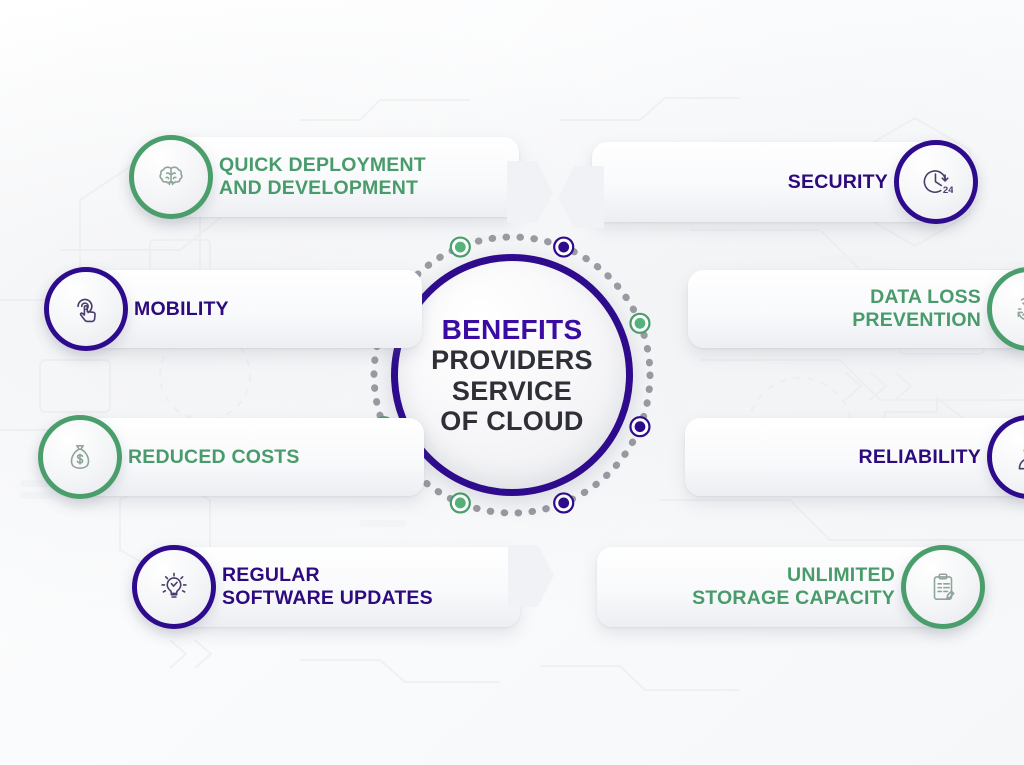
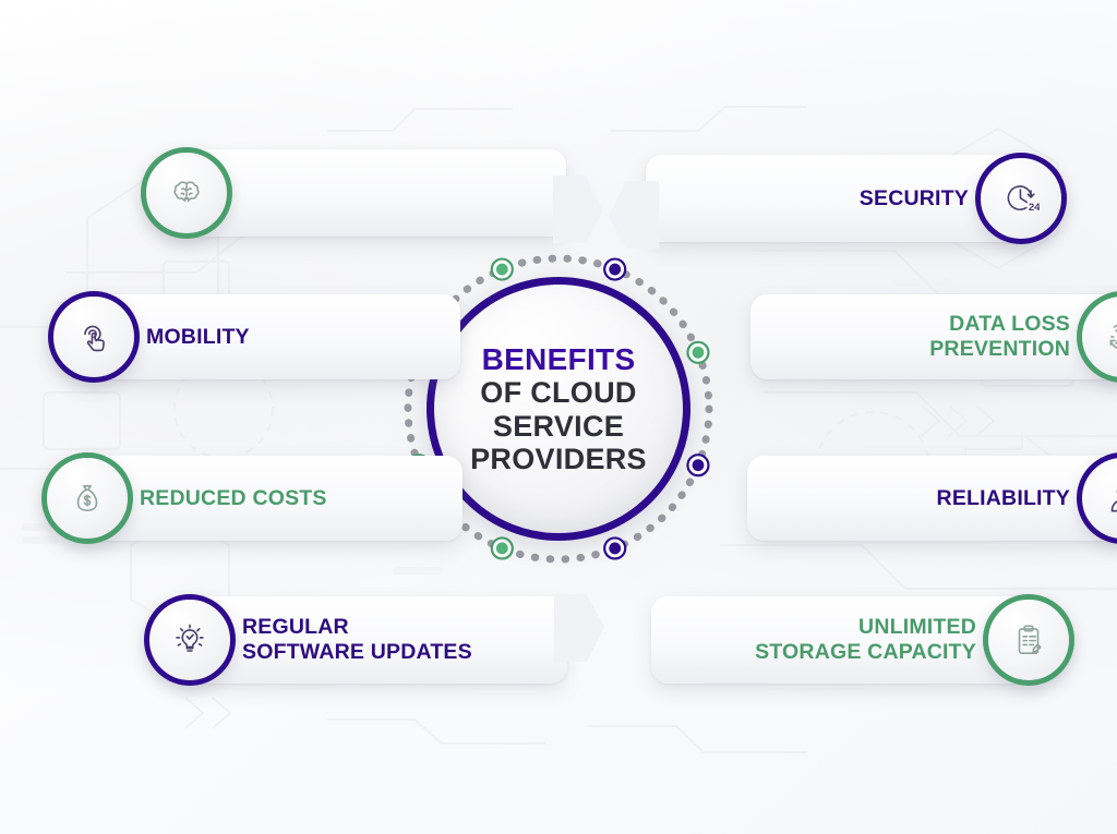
  BENEFITS
- PROVIDERS
+ OF CLOUD
  SERVICE
- OF CLOUD
+ PROVIDERS
- QUICK DEPLOYMENT
- AND DEVELOPMENT
  SECURITY
  24
  MOBILITY
  DATA LOSS
  PREVENTION
  REDUCED COSTS
  RELIABILITY
  REGULAR
  SOFTWARE UPDATES
  UNLIMITED
  STORAGE CAPACITY
